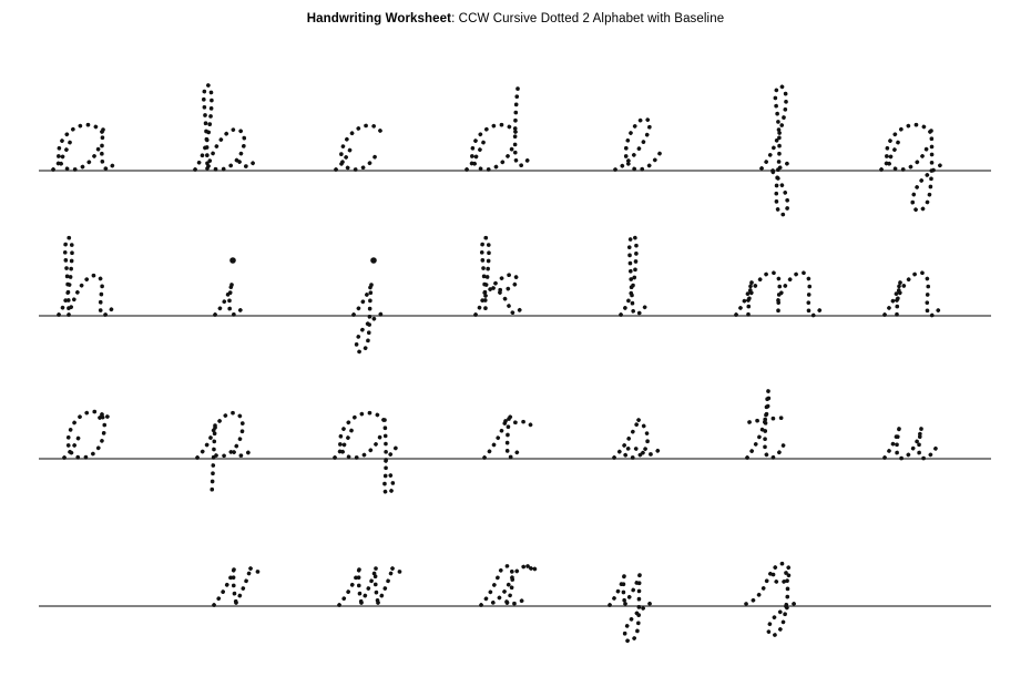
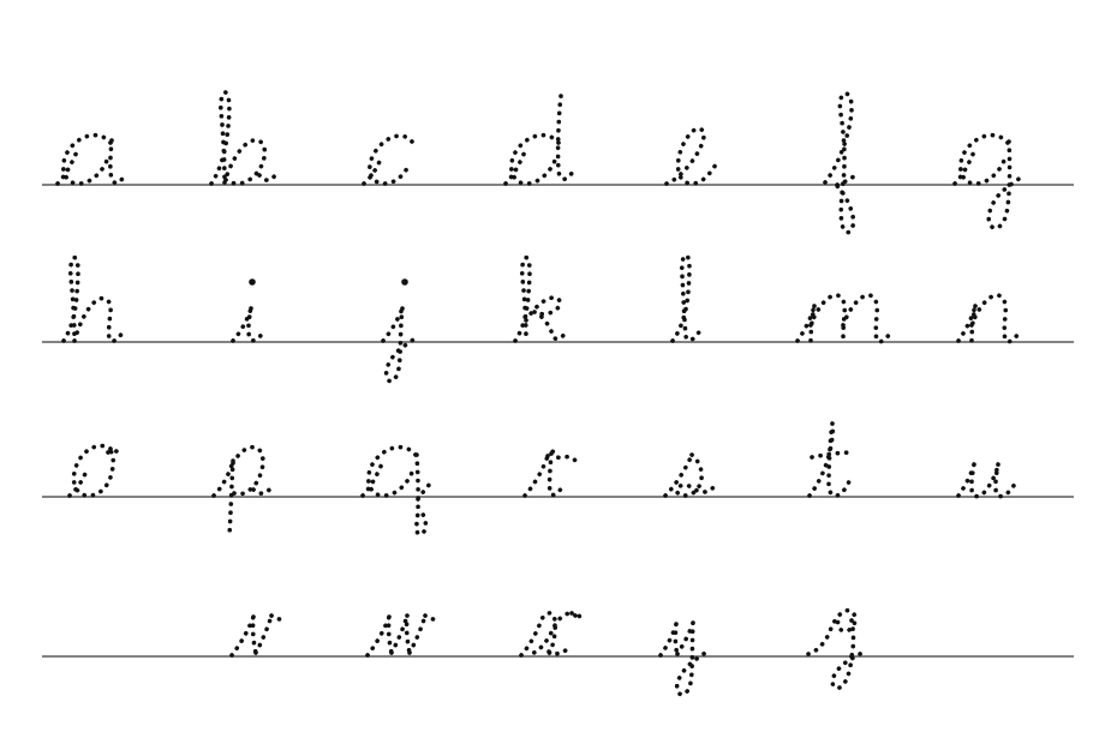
- Handwriting Worksheet: CCW Cursive Dotted 2 Alphabet with Baseline
